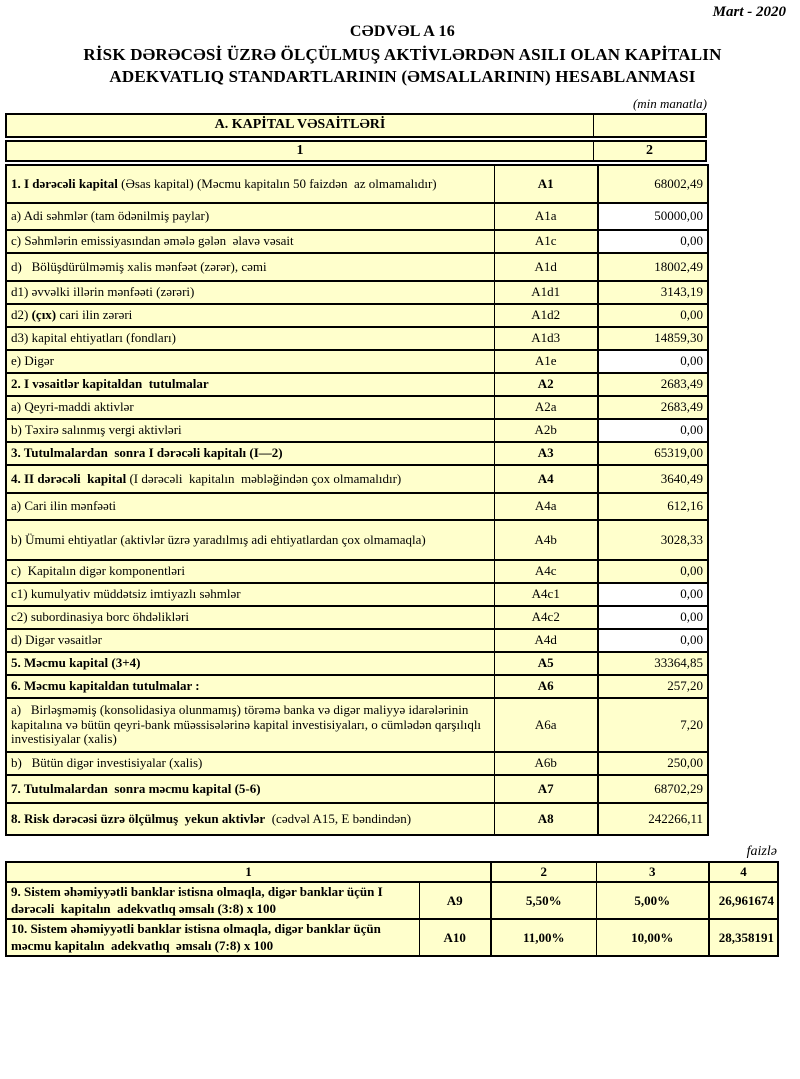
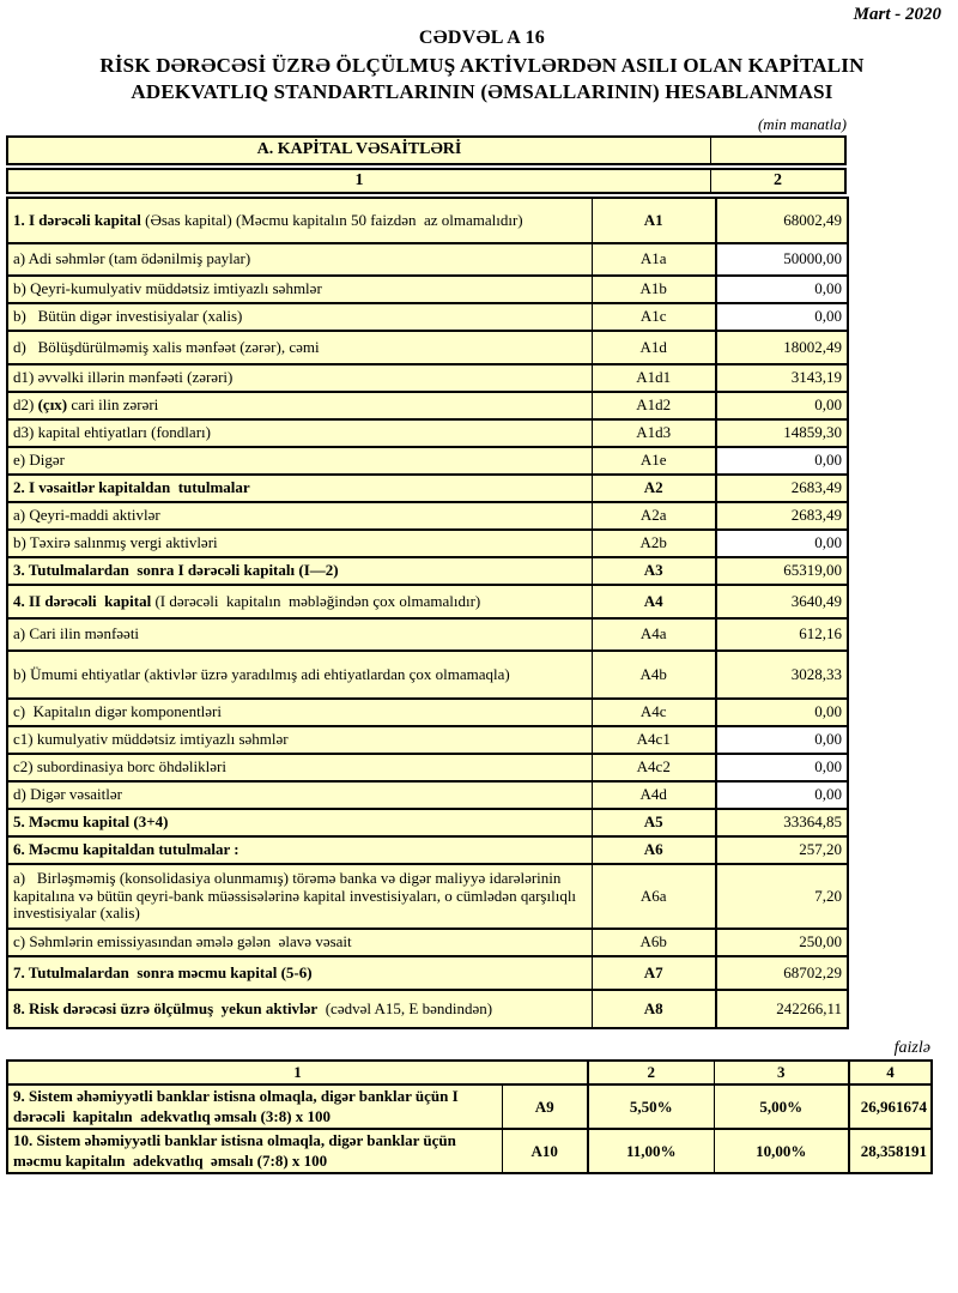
  Mart - 2020
  CƏDVƏL A 16
  RİSK DƏRƏCƏSİ ÜZRƏ ÖLÇÜLMUŞ AKTİVLƏRDƏN ASILI OLAN KAPİTALIN
  ADEKVATLIQ STANDARTLARININ (ƏMSALLARININ) HESABLANMASI
  (min manatla)
  A. KAPİTAL VƏSAİTLƏRİ
  1
  2
  1. I dərəcəli kapital (Əsas kapital) (Məcmu kapitalın 50 faizdən az olmamalıdır)	A1	68002,49
  a) Adi səhmlər (tam ödənilmiş paylar)	A1a	50000,00
+ b) Qeyri-kumulyativ müddətsiz imtiyazlı səhmlər	A1b	0,00
- c) Səhmlərin emissiyasından əmələ gələn əlavə vəsait	A1c	0,00
+ b) Bütün digər investisiyalar (xalis)	A1c	0,00
  d) Bölüşdürülməmiş xalis mənfəət (zərər), cəmi	A1d	18002,49
  d1) əvvəlki illərin mənfəəti (zərəri)	A1d1	3143,19
  d2) (çıx) cari ilin zərəri	A1d2	0,00
  d3) kapital ehtiyatları (fondları)	A1d3	14859,30
  e) Digər	A1e	0,00
  2. I vəsaitlər kapitaldan tutulmalar	A2	2683,49
  a) Qeyri-maddi aktivlər	A2a	2683,49
  b) Təxirə salınmış vergi aktivləri	A2b	0,00
  3. Tutulmalardan sonra I dərəcəli kapitalı (I—2)	A3	65319,00
  4. II dərəcəli kapital (I dərəcəli kapitalın məbləğindən çox olmamalıdır)	A4	3640,49
  a) Cari ilin mənfəəti	A4a	612,16
  b) Ümumi ehtiyatlar (aktivlər üzrə yaradılmış adi ehtiyatlardan çox olmamaqla)	A4b	3028,33
  c) Kapitalın digər komponentləri	A4c	0,00
  c1) kumulyativ müddətsiz imtiyazlı səhmlər	A4c1	0,00
  c2) subordinasiya borc öhdəlikləri	A4c2	0,00
  d) Digər vəsaitlər	A4d	0,00
  5. Məcmu kapital (3+4)	A5	33364,85
  6. Məcmu kapitaldan tutulmalar :	A6	257,20
  a) Birləşməmiş (konsolidasiya olunmamış) törəmə banka və digər maliyyə idarələrinin kapitalına və bütün qeyri-bank müəssisələrinə kapital investisiyaları, o cümlədən qarşılıqlı investisiyalar (xalis)	A6a	7,20
- b) Bütün digər investisiyalar (xalis)	A6b	250,00
+ c) Səhmlərin emissiyasından əmələ gələn əlavə vəsait	A6b	250,00
  7. Tutulmalardan sonra məcmu kapital (5-6)	A7	68702,29
  8. Risk dərəcəsi üzrə ölçülmuş yekun aktivlər (cədvəl A15, E bəndindən)	A8	242266,11
  faizlə
  1	2	3	4
  9. Sistem əhəmiyyətli banklar istisna olmaqla, digər banklar üçün I dərəcəli kapitalın adekvatlıq əmsalı (3:8) x 100	A9	5,50%	5,00%	26,961674
  10. Sistem əhəmiyyətli banklar istisna olmaqla, digər banklar üçün məcmu kapitalın adekvatlıq əmsalı (7:8) x 100	A10	11,00%	10,00%	28,358191
